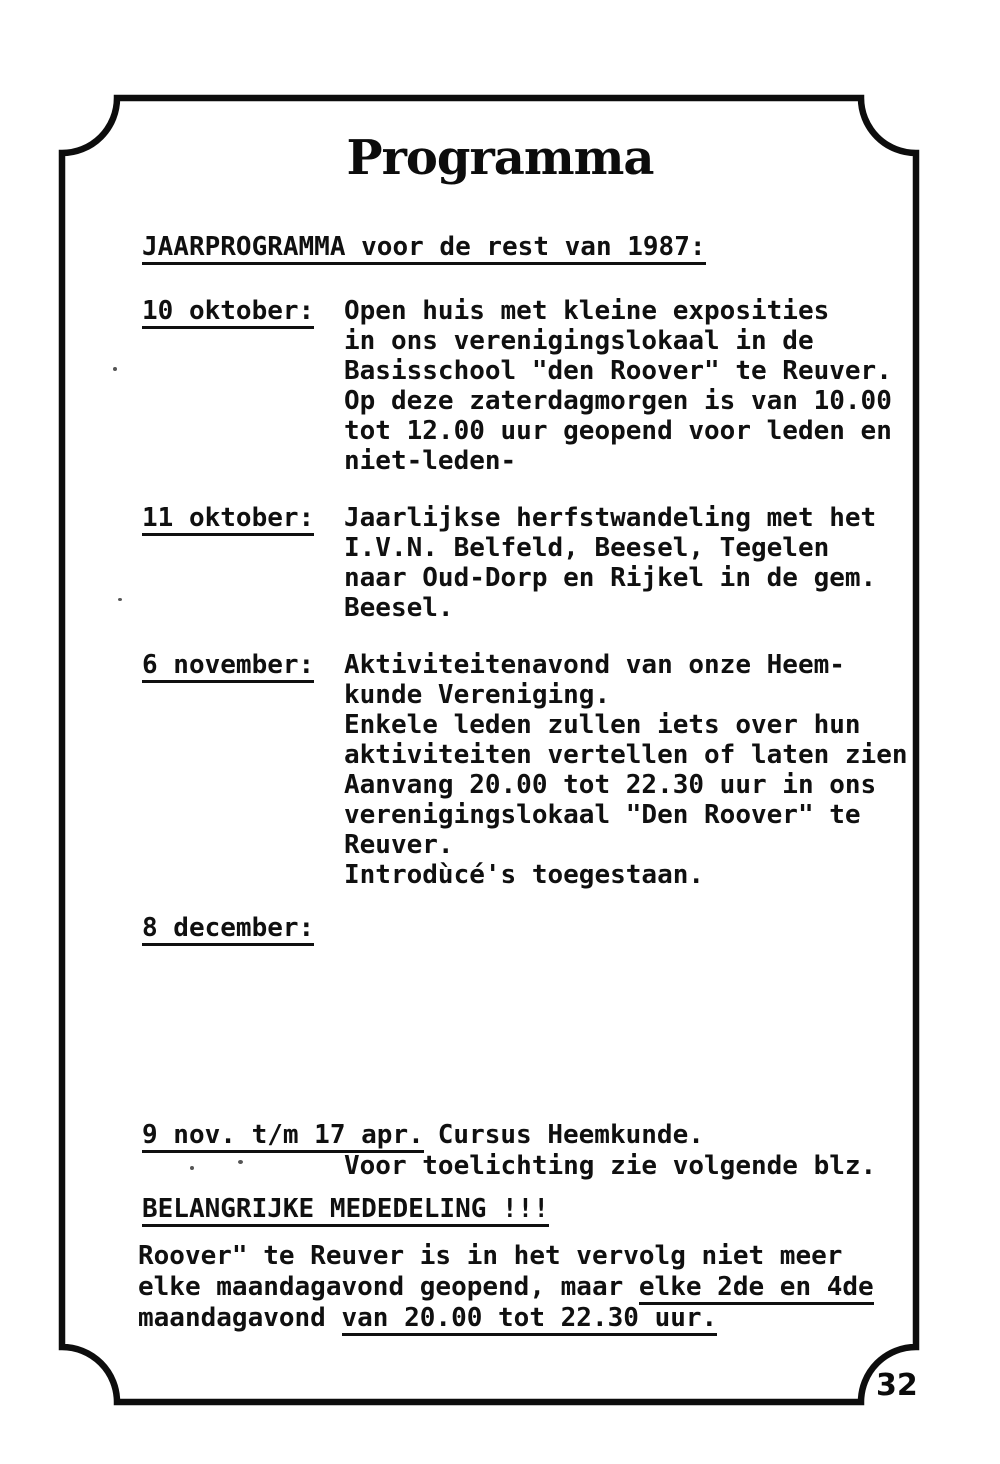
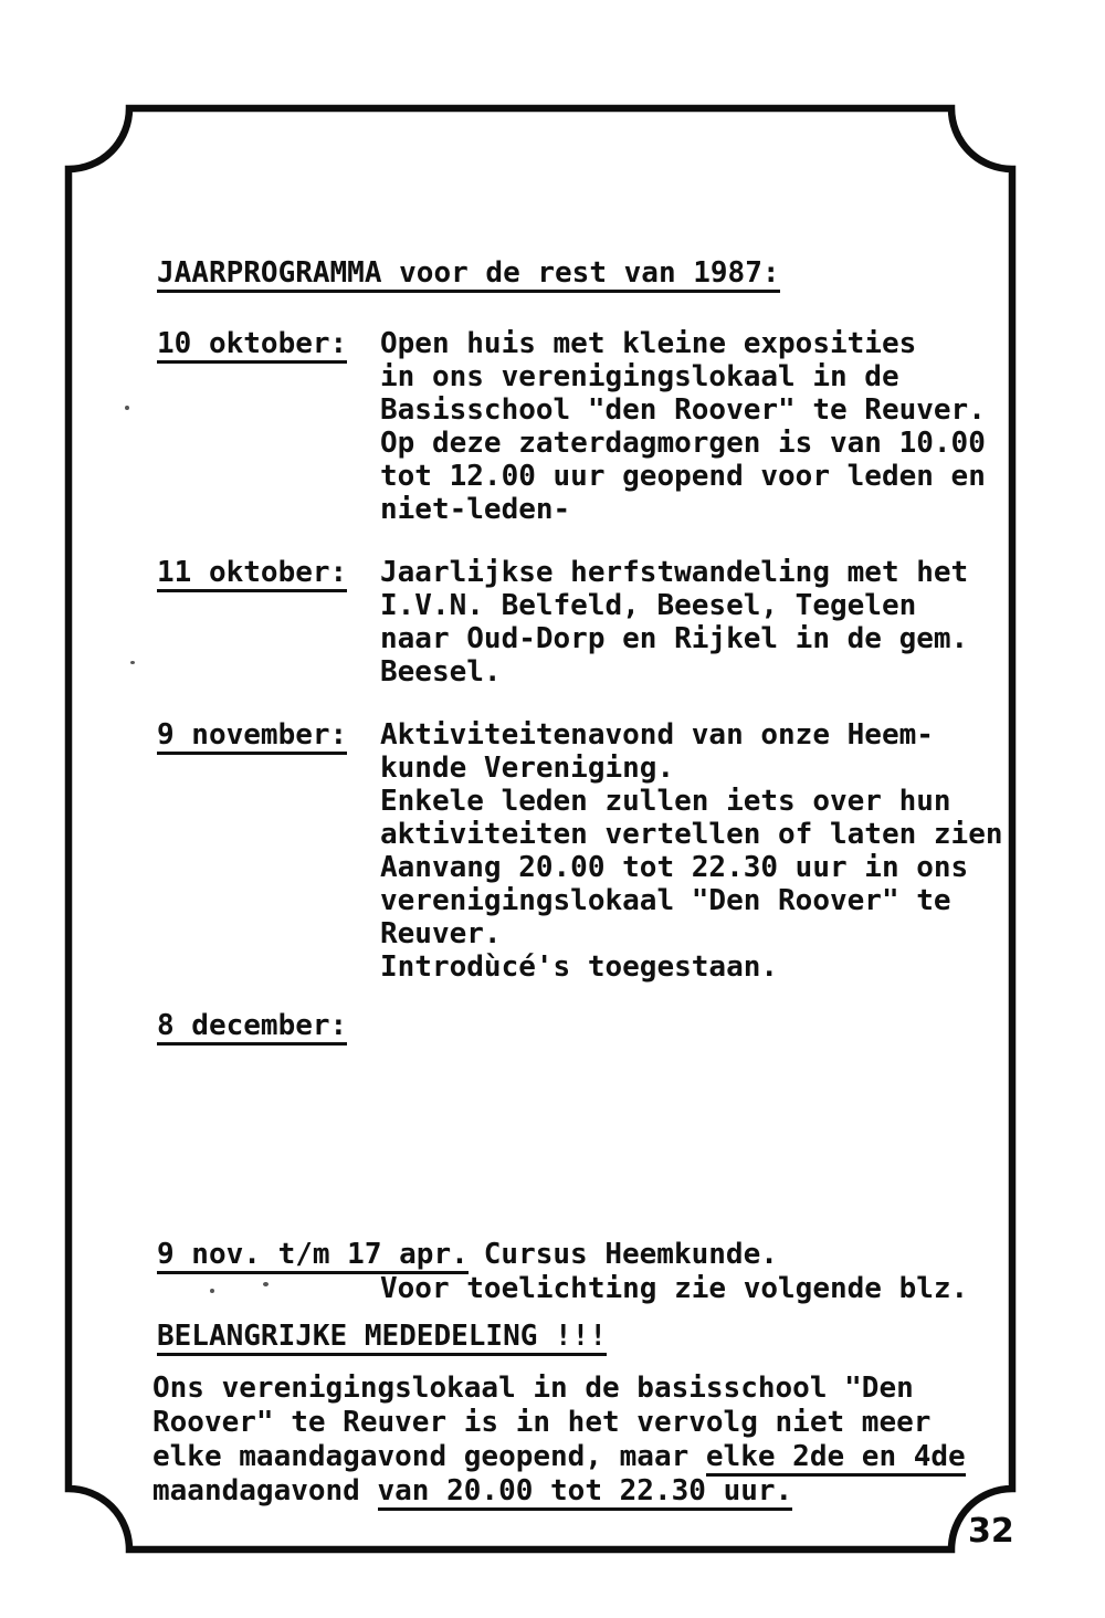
- Programma
  JAARPROGRAMMA voor de rest van 1987:
  10 oktober:
  Open huis met kleine exposities
  in ons verenigingslokaal in de
  Basisschool "den Roover" te Reuver.
  Op deze zaterdagmorgen is van 10.00
  tot 12.00 uur geopend voor leden en
  niet-leden-
  11 oktober:
  Jaarlijkse herfstwandeling met het
  I.V.N. Belfeld, Beesel, Tegelen
  naar Oud-Dorp en Rijkel in de gem.
  Beesel.
- 6 november:
+ 9 november:
  Aktiviteitenavond van onze Heem-
  kunde Vereniging.
  Enkele leden zullen iets over hun
  aktiviteiten vertellen of laten zien
  Aanvang 20.00 tot 22.30 uur in ons
  verenigingslokaal "Den Roover" te
  Reuver.
  Introdùcé's toegestaan.
  8 december:
  9 nov. t/m 17 apr. Cursus Heemkunde.
  Voor toelichting zie volgende blz.
  BELANGRIJKE MEDEDELING !!!
+ Ons verenigingslokaal in de basisschool "Den
  Roover" te Reuver is in het vervolg niet meer
  elke maandagavond geopend, maar elke 2de en 4de
  maandagavond van 20.00 tot 22.30 uur.
  32
